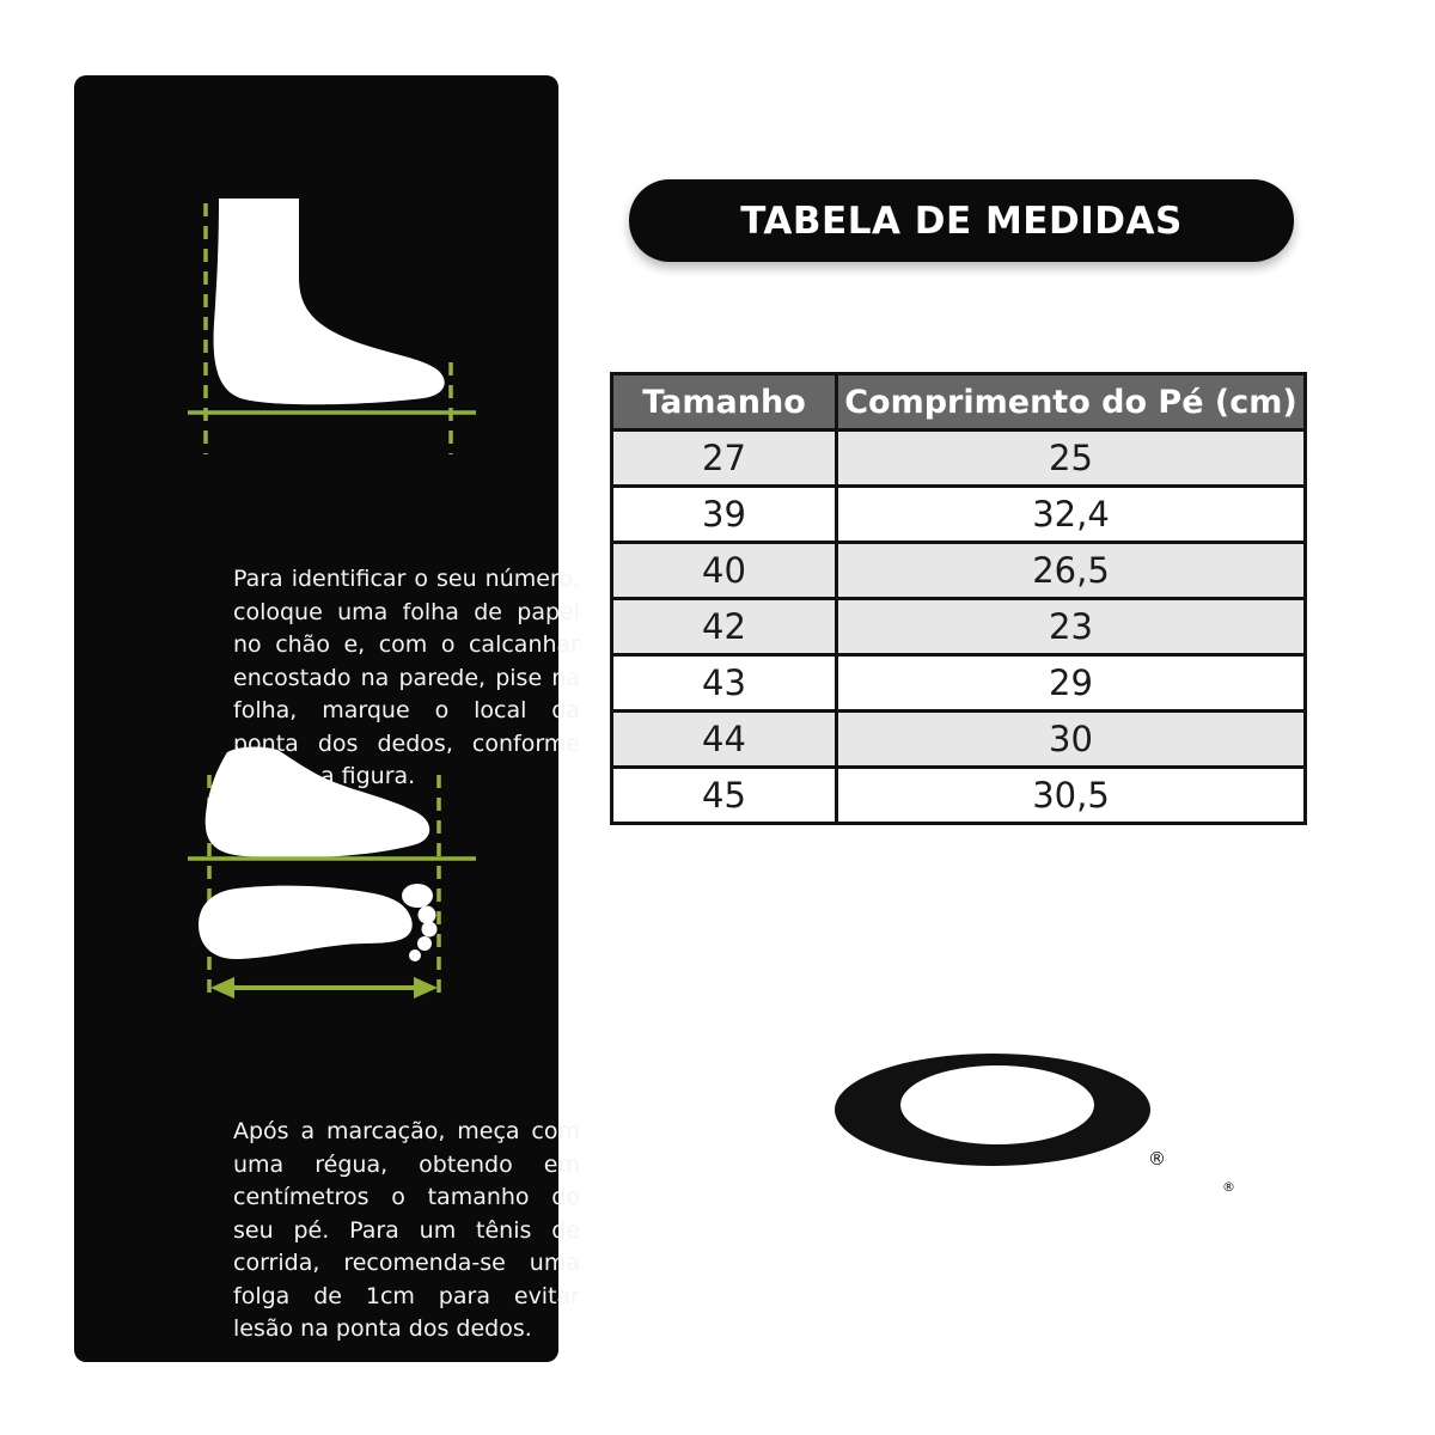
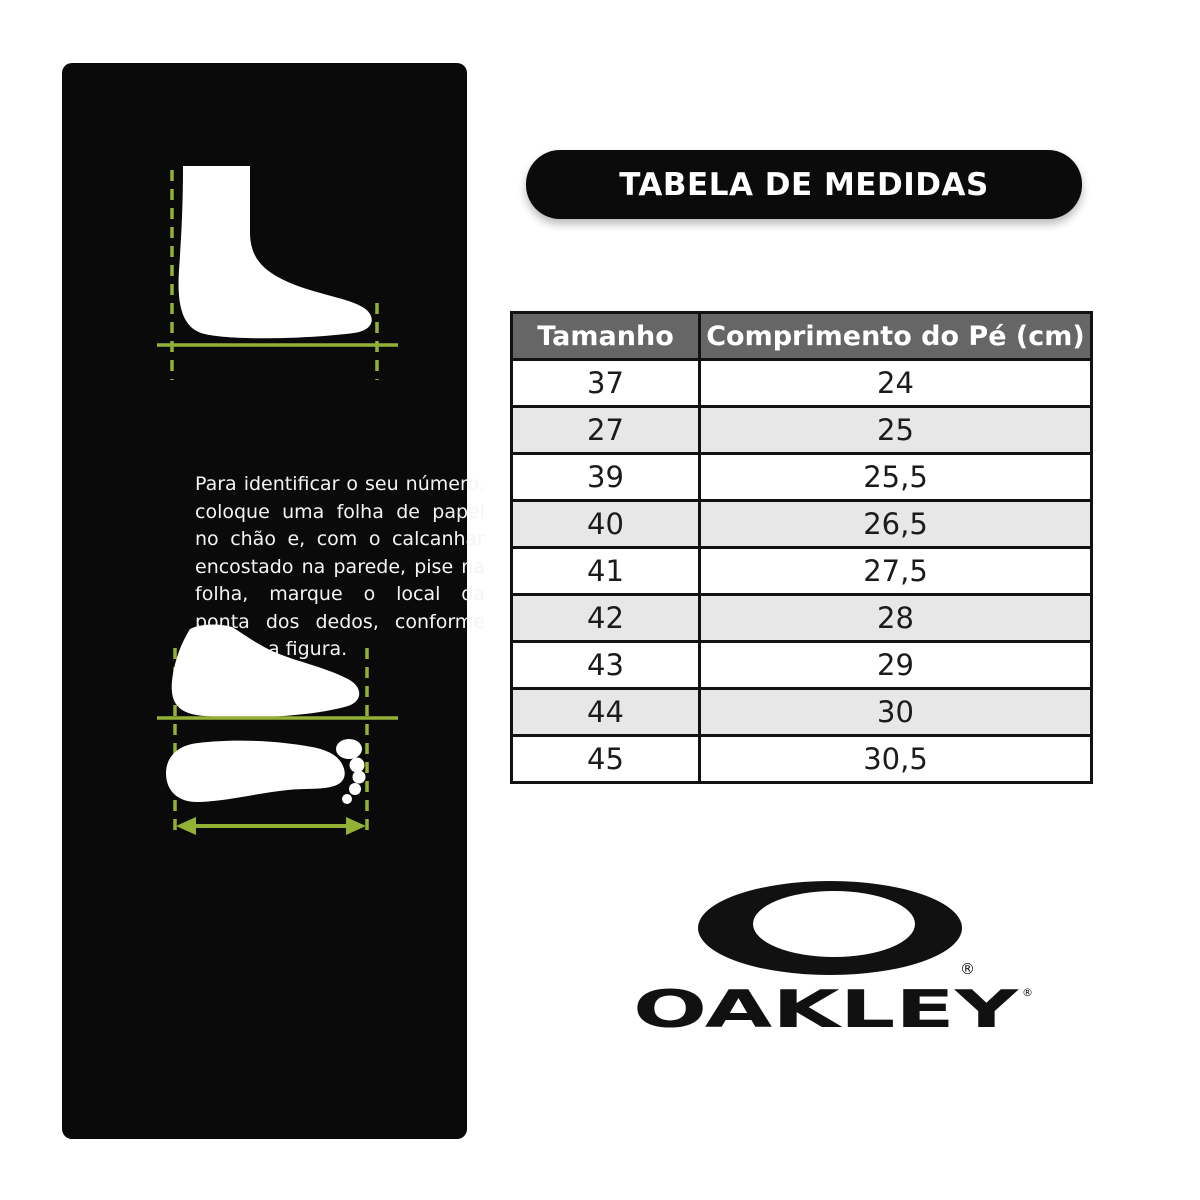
  Para identificar o seu número, coloque uma folha de papel no chão e, com o calcanhar encostado na parede, pise na folha, marque o local da ponta dos dedos, conforme a figura.
- Após a marcação, meça com uma régua, obtendo em centímetros o tamanho do seu pé. Para um tênis de corrida, recomenda-se uma folga de 1cm para evitar lesão na ponta dos dedos.
  TABELA DE MEDIDAS
  Tamanho	Comprimento do Pé (cm)
+ 37	24
  27	25
- 39	32,4
+ 39	25,5
  40	26,5
+ 41	27,5
- 42	23
+ 42	28
  43	29
  44	30
  45	30,5
  ®
+ OAKLEY
  ®
